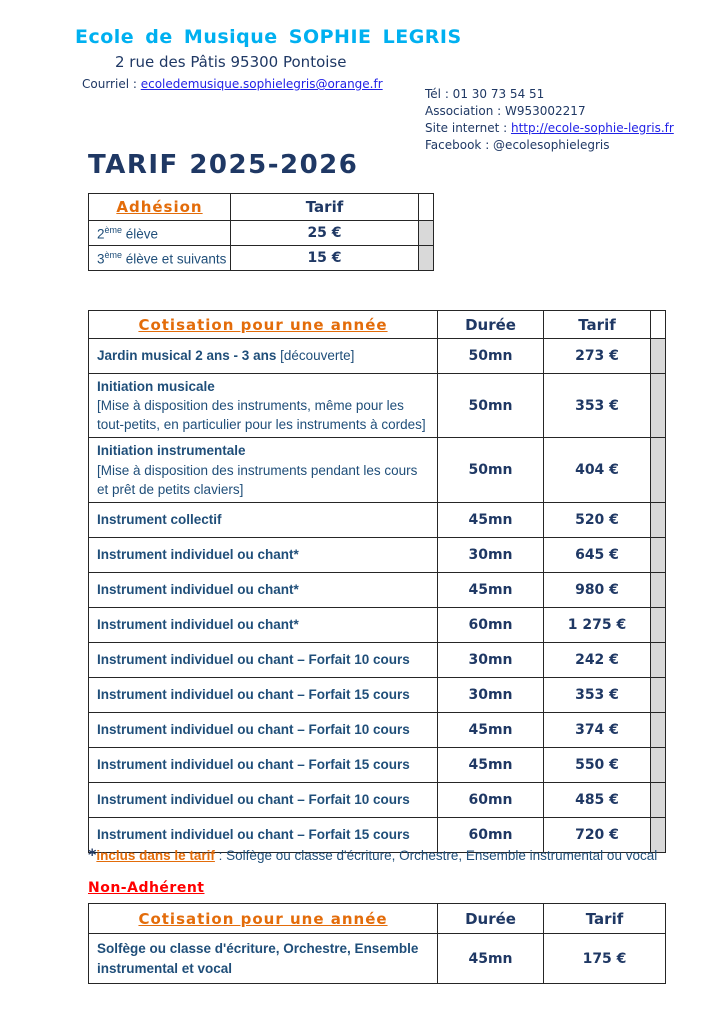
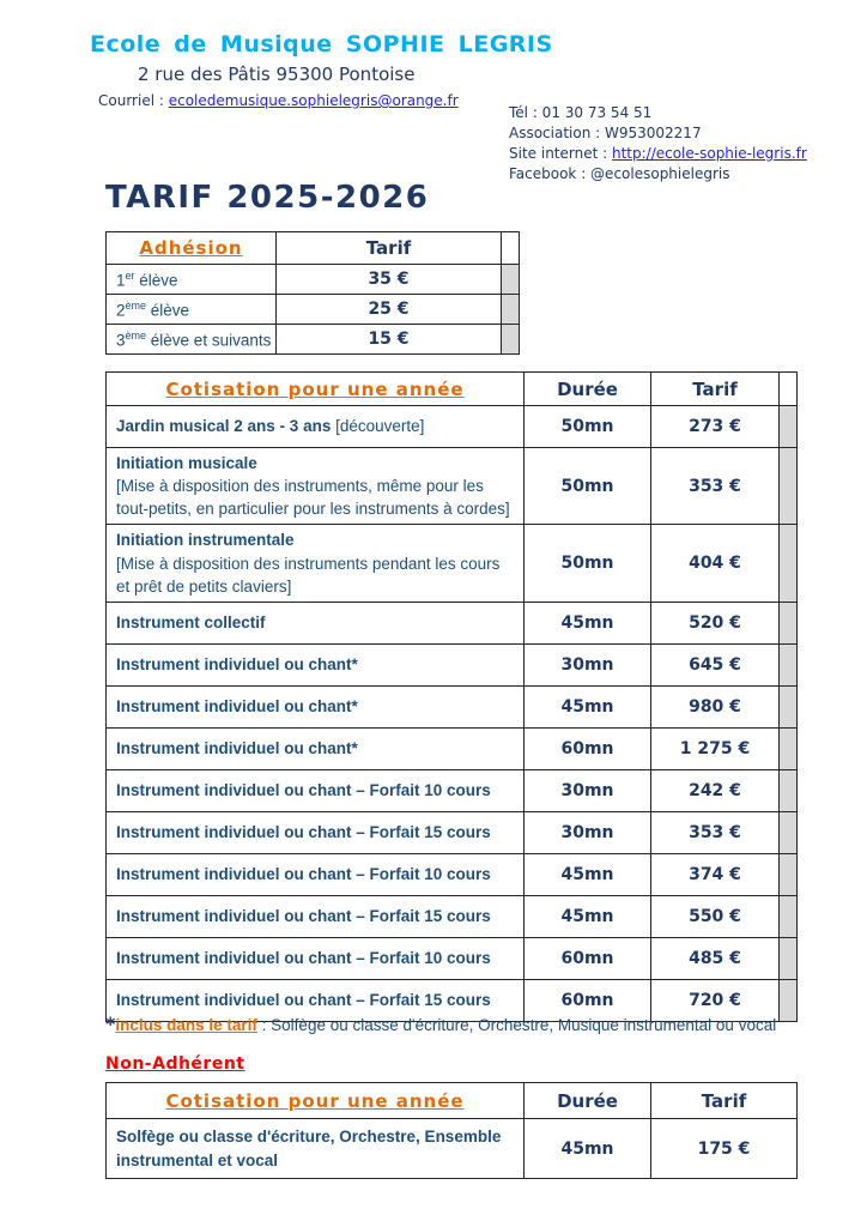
  Ecole de Musique SOPHIE LEGRIS
  2 rue des Pâtis 95300 Pontoise
  Courriel : ecoledemusique.sophielegris@orange.fr
  Tél : 01 30 73 54 51
  Association : W953002217
  Site internet : http://ecole-sophie-legris.fr
  Facebook : @ecolesophielegris
  TARIF 2025-2026
  Adhésion	Tarif
+ 1er élève	35 €
  2ème élève	25 €
  3ème élève et suivants	15 €
  Cotisation pour une année	Durée	Tarif
  Jardin musical 2 ans - 3 ans [découverte]	50mn	273 €
  Initiation musicale[Mise à disposition des instruments, même pour les tout-petits, en particulier pour les instruments à cordes]	50mn	353 €
  Initiation instrumentale[Mise à disposition des instruments pendant les cours et prêt de petits claviers]	50mn	404 €
  Instrument collectif	45mn	520 €
  Instrument individuel ou chant*	30mn	645 €
  Instrument individuel ou chant*	45mn	980 €
  Instrument individuel ou chant*	60mn	1 275 €
  Instrument individuel ou chant – Forfait 10 cours	30mn	242 €
  Instrument individuel ou chant – Forfait 15 cours	30mn	353 €
  Instrument individuel ou chant – Forfait 10 cours	45mn	374 €
  Instrument individuel ou chant – Forfait 15 cours	45mn	550 €
  Instrument individuel ou chant – Forfait 10 cours	60mn	485 €
  Instrument individuel ou chant – Forfait 15 cours	60mn	720 €
- *inclus dans le tarif : Solfège ou classe d'écriture, Orchestre, Ensemble instrumental ou vocal
+ *inclus dans le tarif : Solfège ou classe d'écriture, Orchestre, Musique instrumental ou vocal
  Non-Adhérent
  Cotisation pour une année	Durée	Tarif
  Solfège ou classe d'écriture, Orchestre, Ensemble instrumental et vocal	45mn	175 €
